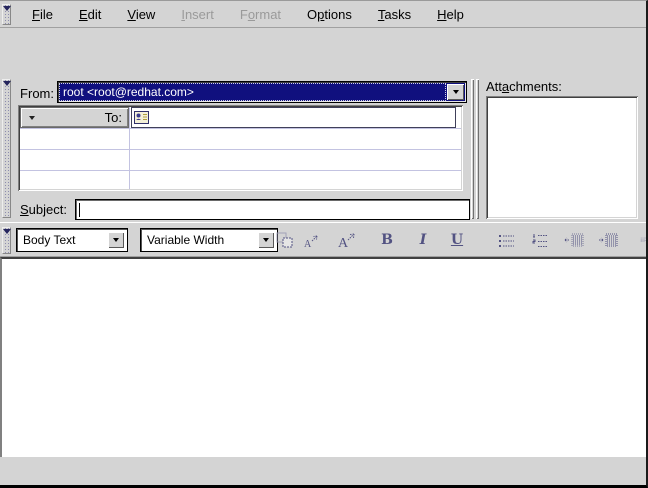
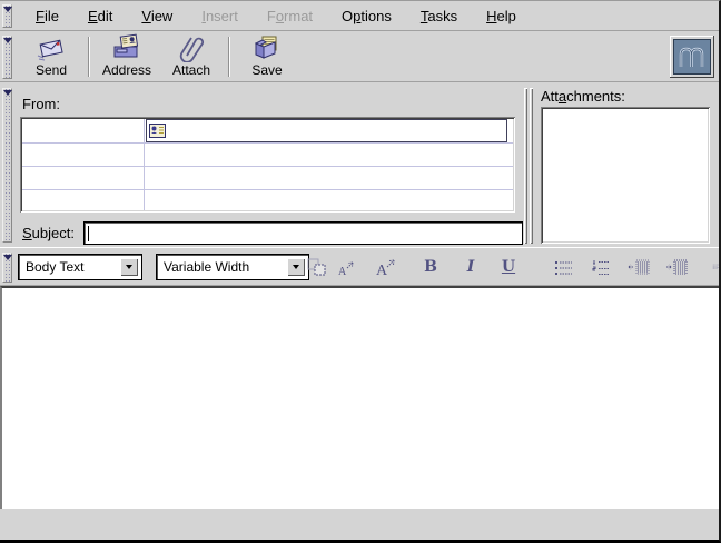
  File
  Edit
  View
  Insert
  Format
  Options
  Tasks
  Help
+ Send
+ Address
+ Attach
+ Save
  From:
- root <root@redhat.com>
- To:
  Subject:
  Attachments:
  Body Text
  Variable Width
  A
  A
  B
  I
  U
